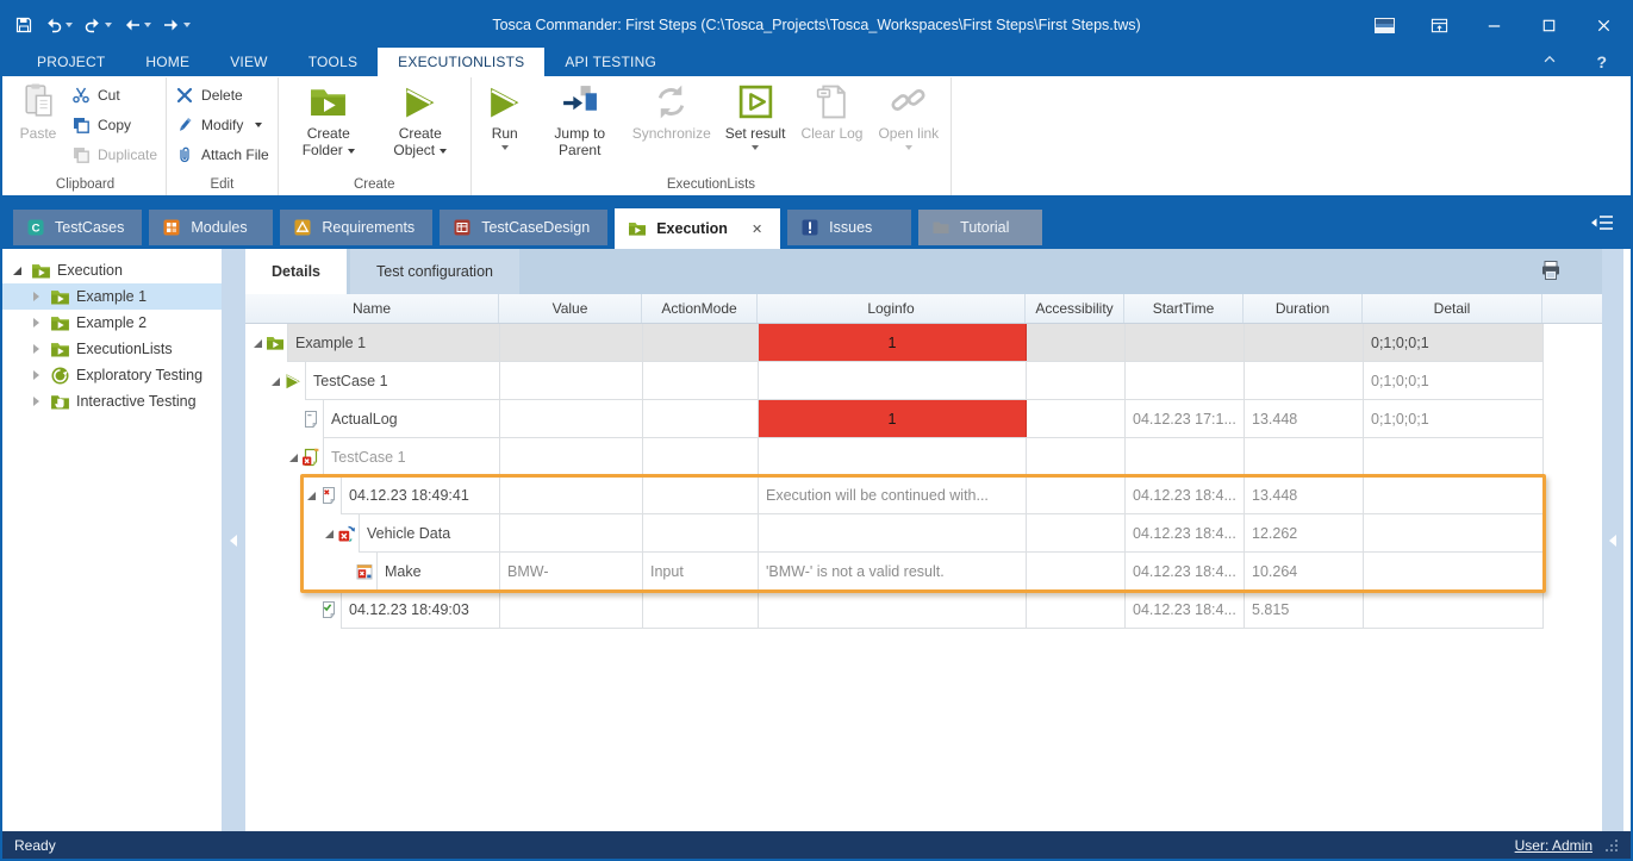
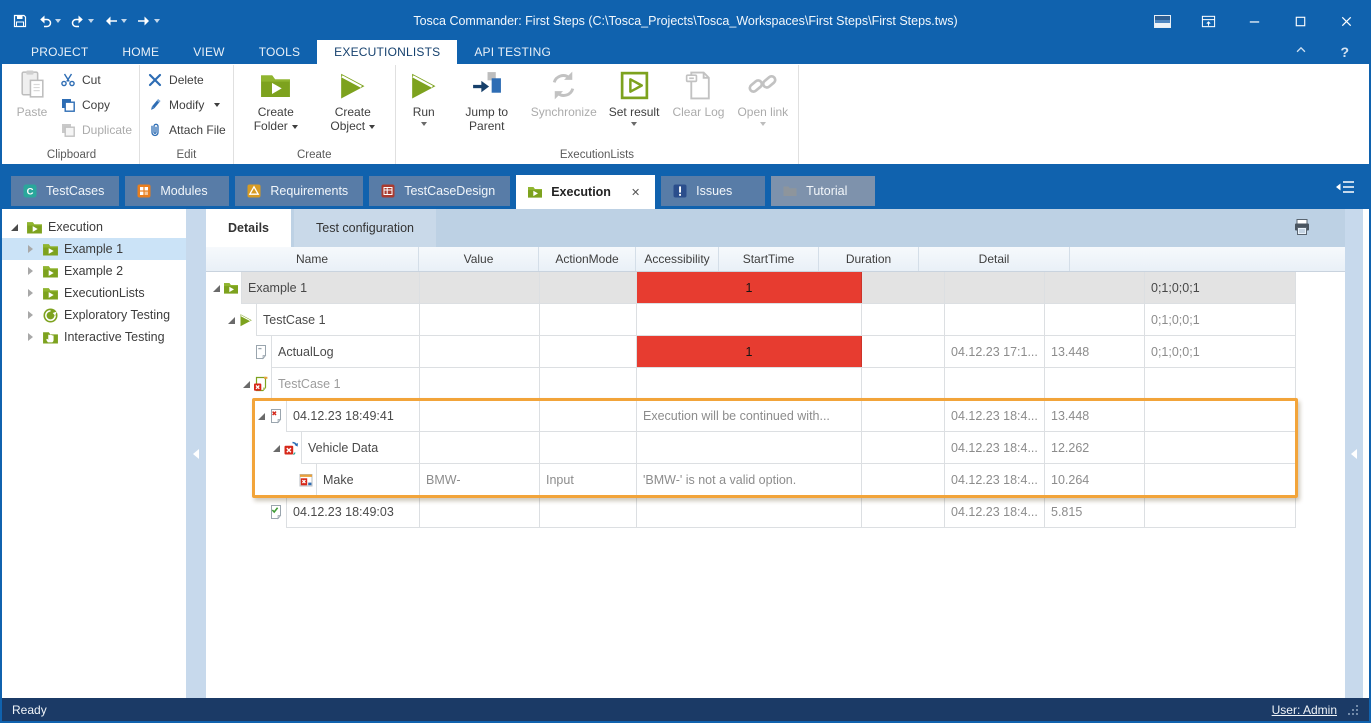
  Tosca Commander: First Steps (C:\Tosca_Projects\Tosca_Workspaces\First Steps\First Steps.tws)
  PROJECT
  HOME
  VIEW
  TOOLS
  EXECUTIONLISTS
  API TESTING
  ?
  Paste
  Cut
  Copy
  Duplicate
  Clipboard
  Delete
  Modify
  Attach File
  Edit
  Create Folder
  Create Object
  Create
  Run
  Jump to Parent
  Synchronize
  Set result
  Clear Log
  Open link
  ExecutionLists
  C
  TestCases
  Modules
  Requirements
  TestCaseDesign
  Execution
  ✕
  Issues
  Tutorial
  Execution
  Example 1
  Example 2
  ExecutionLists
  Exploratory Testing
  Interactive Testing
  Details
  Test configuration
  Name
  Value
  ActionMode
- Loginfo
  Accessibility
  StartTime
  Duration
  Detail
  Example 1
  1
  0;1;0;0;1
  TestCase 1
  0;1;0;0;1
  ActualLog
  1
  04.12.23 17:1...
  13.448
  0;1;0;0;1
  TestCase 1
  04.12.23 18:49:41
  Execution will be continued with...
  04.12.23 18:4...
  13.448
  Vehicle Data
  04.12.23 18:4...
  12.262
  Make
  BMW-
  Input
- 'BMW-' is not a valid result.
+ 'BMW-' is not a valid option.
  04.12.23 18:4...
  10.264
  04.12.23 18:49:03
  04.12.23 18:4...
  5.815
  Ready
  User: Admin
